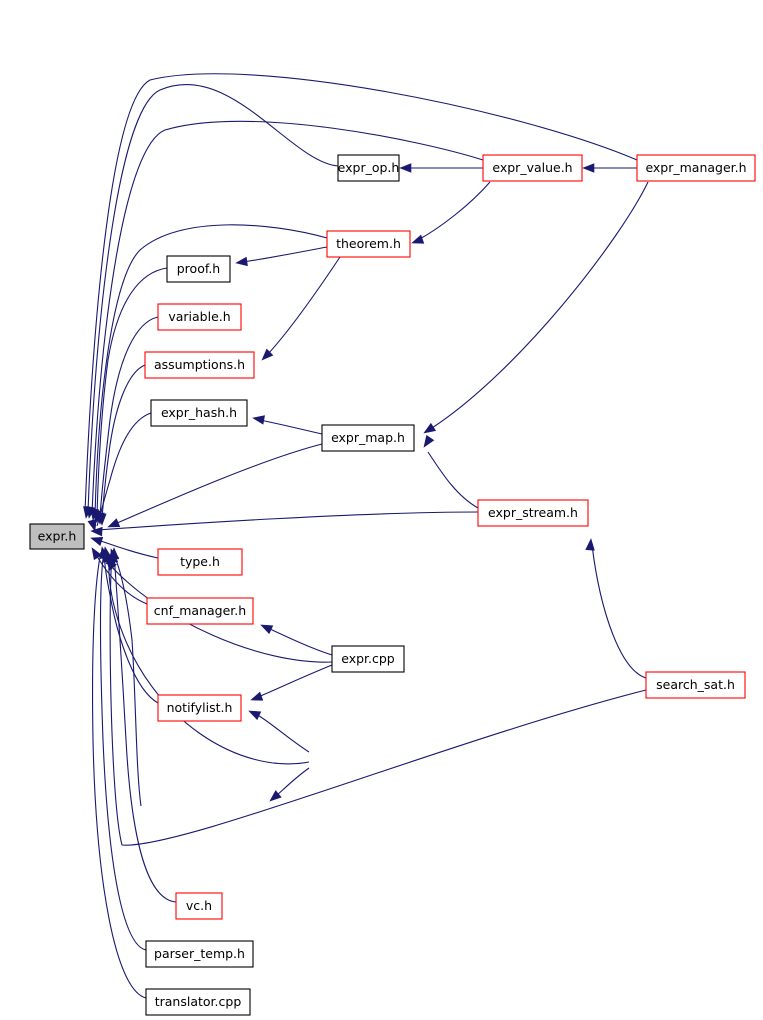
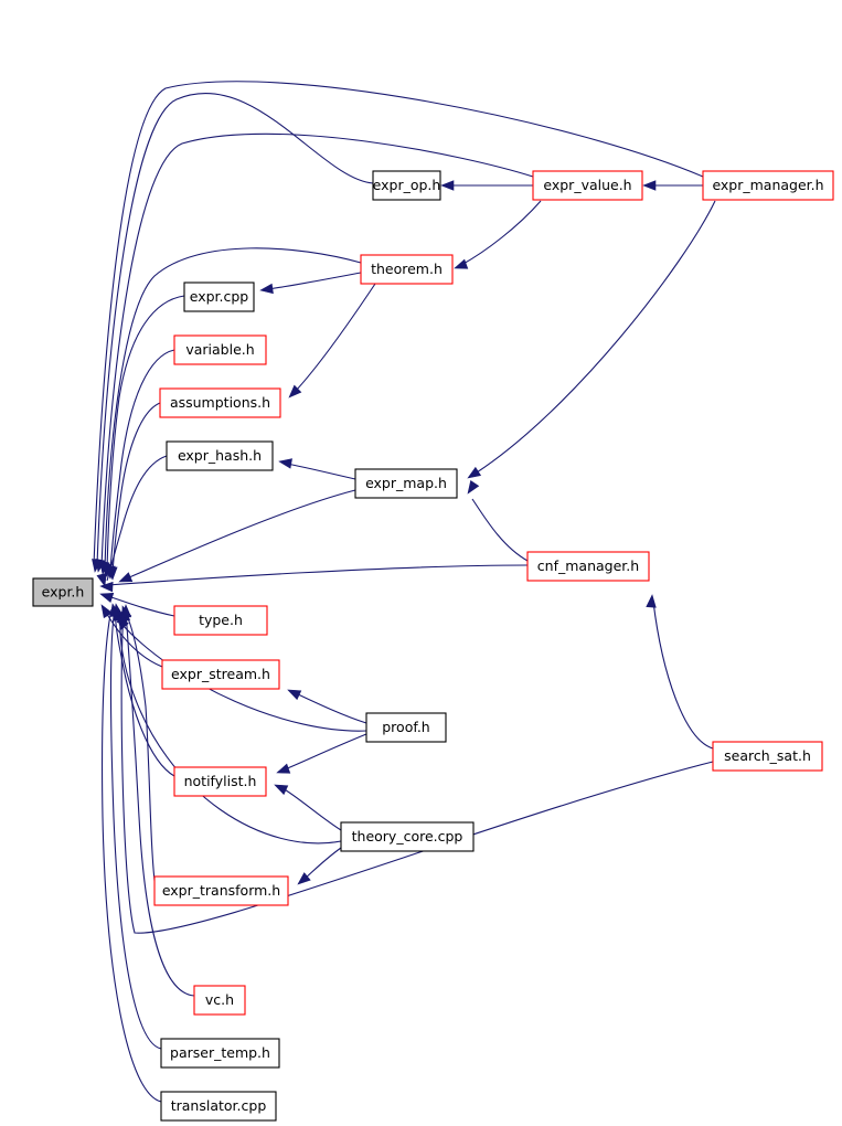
  expr.h
  expr_op.h
  expr_value.h
  expr_manager.h
  theorem.h
- proof.h
+ expr.cpp
  variable.h
  assumptions.h
  expr_hash.h
  expr_map.h
- expr_stream.h
+ cnf_manager.h
  type.h
- cnf_manager.h
+ expr_stream.h
- expr.cpp
+ proof.h
  search_sat.h
  notifylist.h
+ theory_core.cpp
+ expr_transform.h
  vc.h
  parser_temp.h
  translator.cpp
